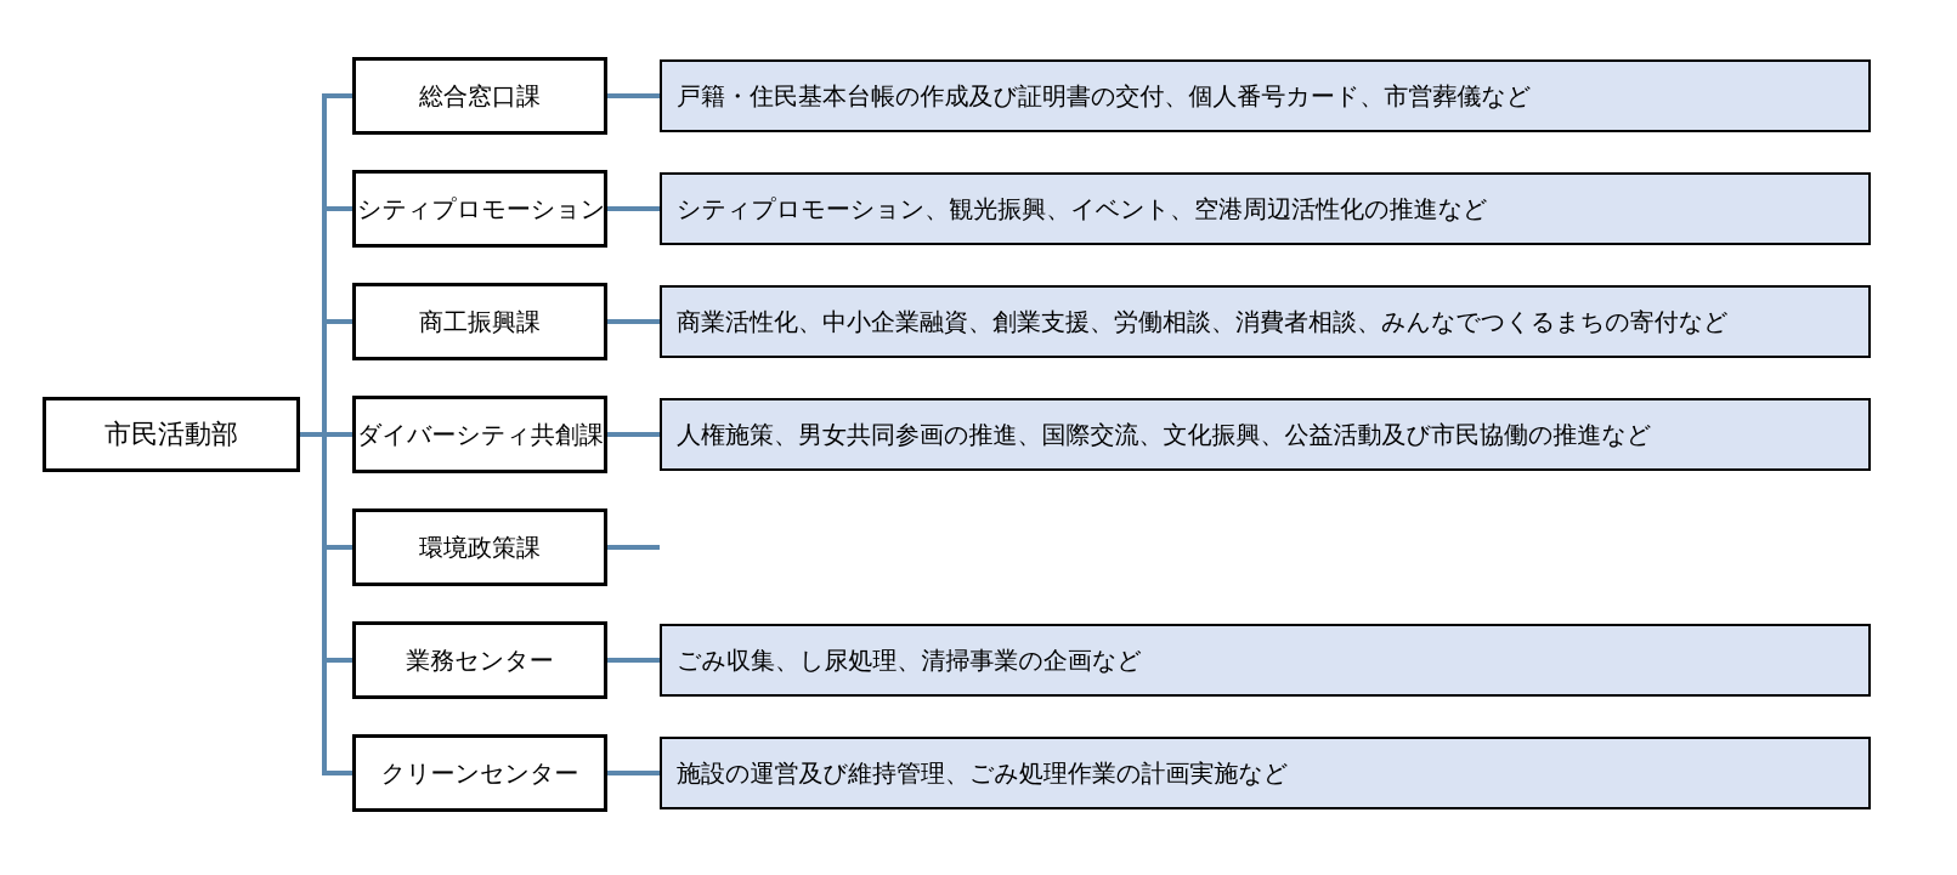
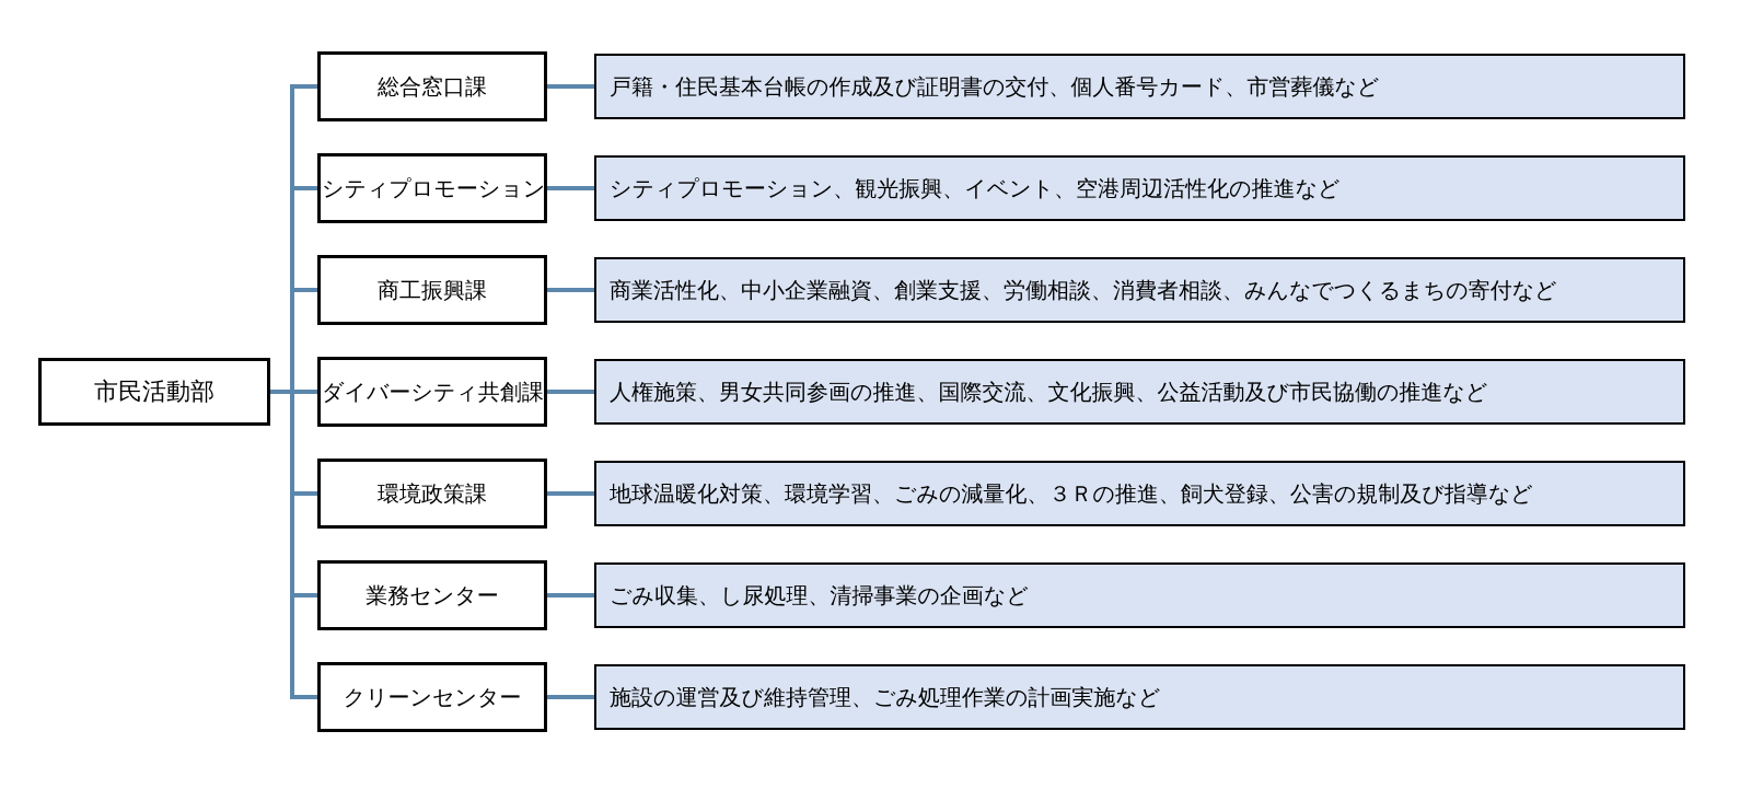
  市民活動部
  総合窓口課
  戸籍・住民基本台帳の作成及び証明書の交付、個人番号カード、市営葬儀など
  シティプロモーション
  シティプロモーション、観光振興、イベント、空港周辺活性化の推進など
  商工振興課
  商業活性化、中小企業融資、創業支援、労働相談、消費者相談、みんなでつくるまちの寄付など
  ダイバーシティ共創課
  人権施策、男女共同参画の推進、国際交流、文化振興、公益活動及び市民協働の推進など
  環境政策課
+ 地球温暖化対策、環境学習、ごみの減量化、３Ｒの推進、飼犬登録、公害の規制及び指導など
  業務センター
  ごみ収集、し尿処理、清掃事業の企画など
  クリーンセンター
  施設の運営及び維持管理、ごみ処理作業の計画実施など
